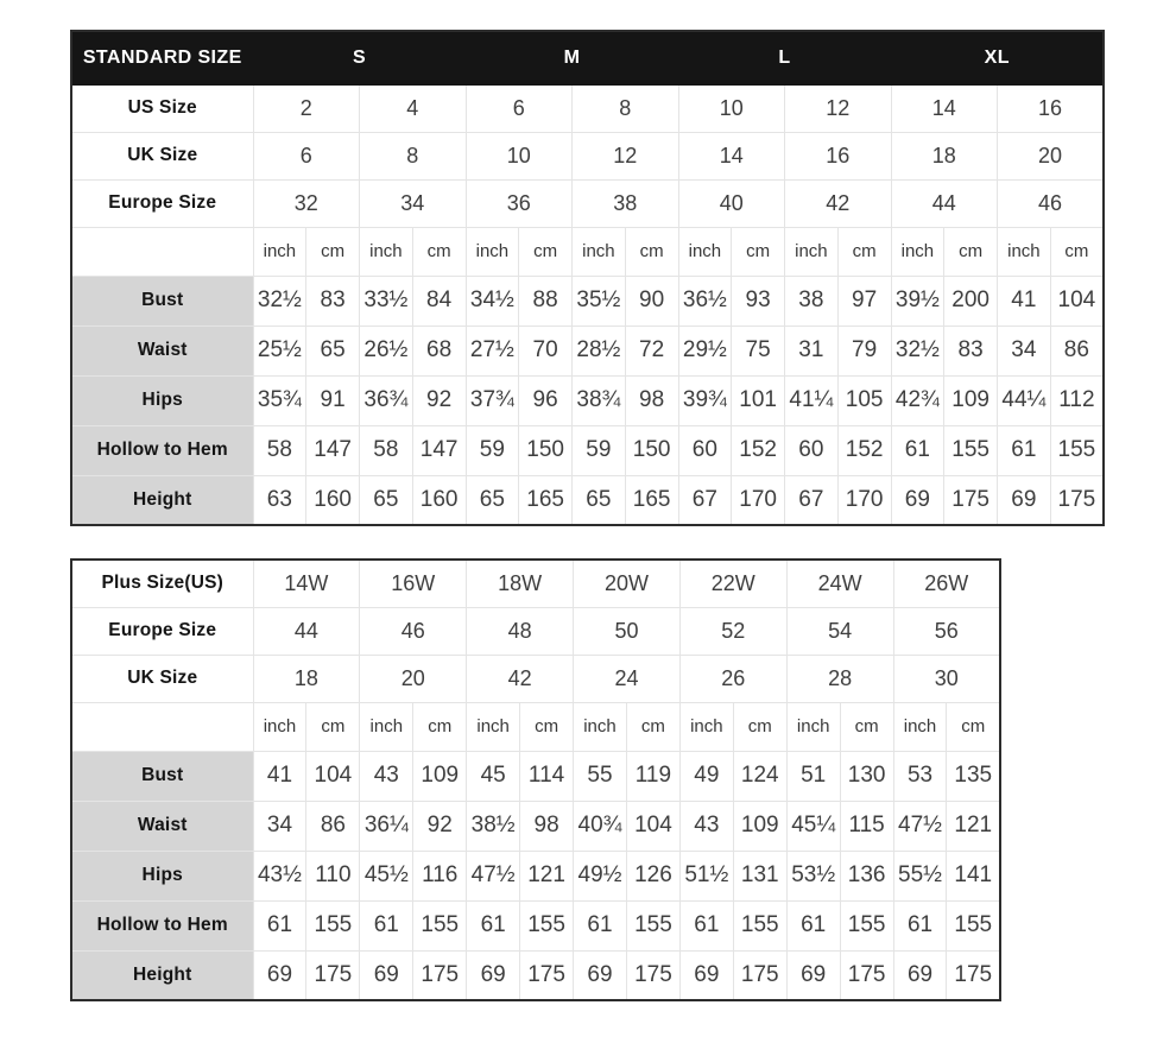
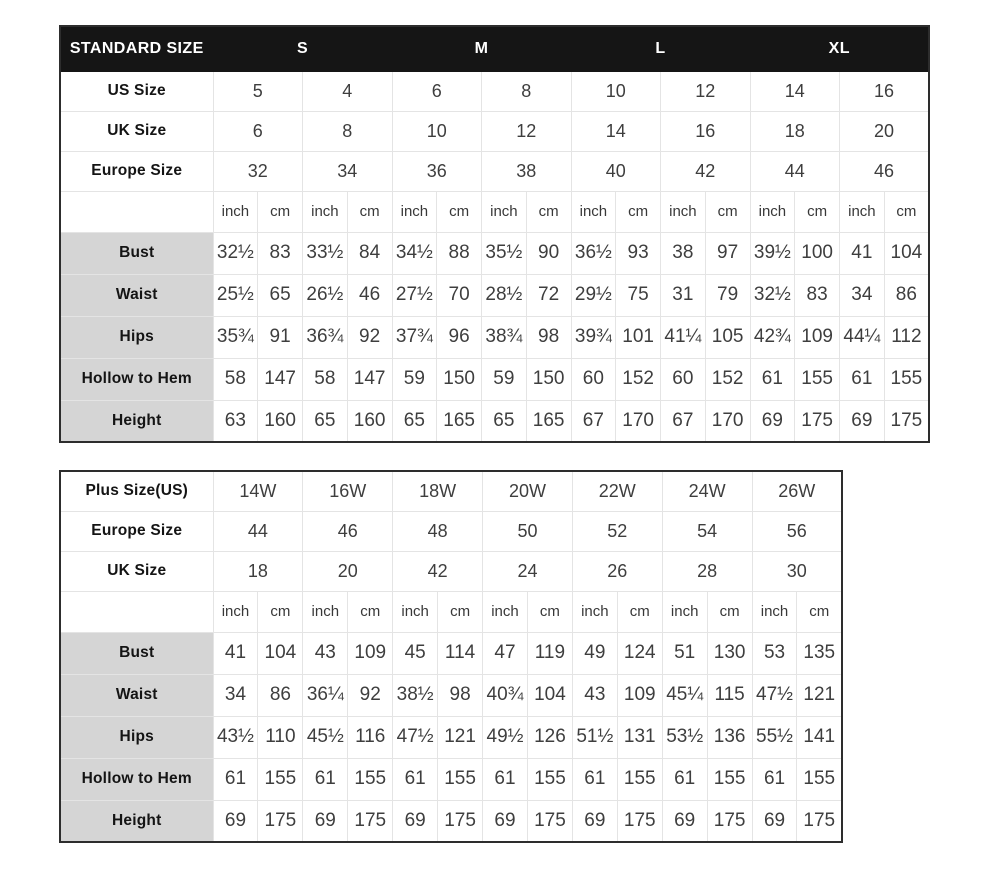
  STANDARD SIZE	S	M	L	XL
- US Size	2	4	6	8	10	12	14	16
+ US Size	5	4	6	8	10	12	14	16
  UK Size	6	8	10	12	14	16	18	20
  Europe Size	32	34	36	38	40	42	44	46
  	inch	cm	inch	cm	inch	cm	inch	cm	inch	cm	inch	cm	inch	cm	inch	cm
- Bust	32½	83	33½	84	34½	88	35½	90	36½	93	38	97	39½	200	41	104
+ Bust	32½	83	33½	84	34½	88	35½	90	36½	93	38	97	39½	100	41	104
- Waist	25½	65	26½	68	27½	70	28½	72	29½	75	31	79	32½	83	34	86
+ Waist	25½	65	26½	46	27½	70	28½	72	29½	75	31	79	32½	83	34	86
  Hips	35¾	91	36¾	92	37¾	96	38¾	98	39¾	101	41¼	105	42¾	109	44¼	112
  Hollow to Hem	58	147	58	147	59	150	59	150	60	152	60	152	61	155	61	155
  Height	63	160	65	160	65	165	65	165	67	170	67	170	69	175	69	175
  Plus Size(US)	14W	16W	18W	20W	22W	24W	26W
  Europe Size	44	46	48	50	52	54	56
  UK Size	18	20	42	24	26	28	30
  	inch	cm	inch	cm	inch	cm	inch	cm	inch	cm	inch	cm	inch	cm
- Bust	41	104	43	109	45	114	55	119	49	124	51	130	53	135
+ Bust	41	104	43	109	45	114	47	119	49	124	51	130	53	135
  Waist	34	86	36¼	92	38½	98	40¾	104	43	109	45¼	115	47½	121
  Hips	43½	110	45½	116	47½	121	49½	126	51½	131	53½	136	55½	141
  Hollow to Hem	61	155	61	155	61	155	61	155	61	155	61	155	61	155
  Height	69	175	69	175	69	175	69	175	69	175	69	175	69	175
